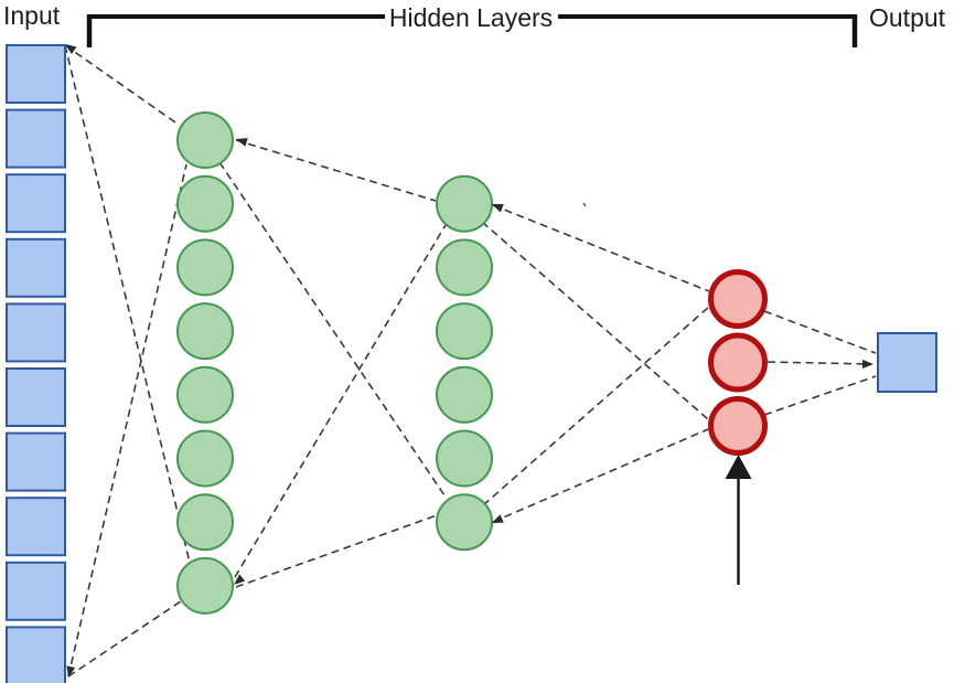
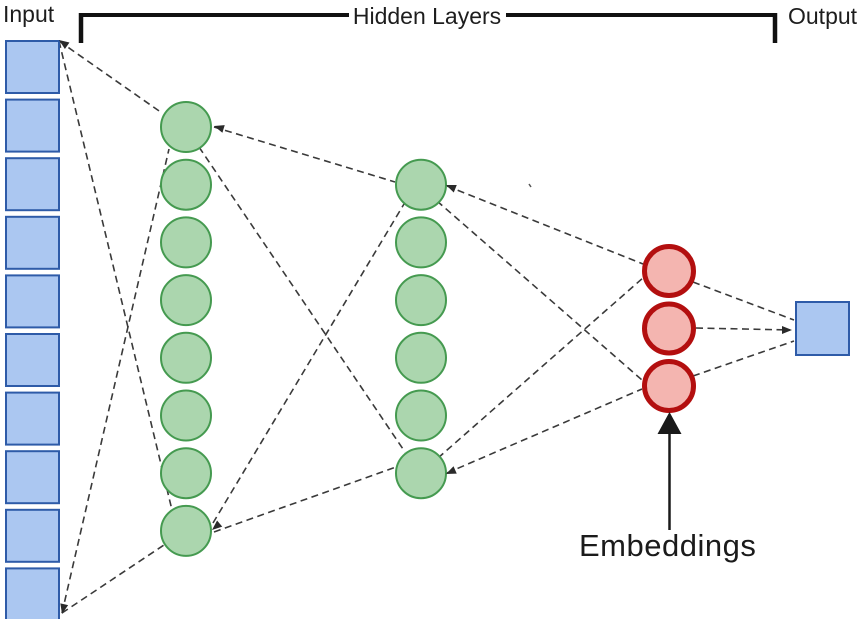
  Input
  Hidden Layers
  Output
+ Embeddings
